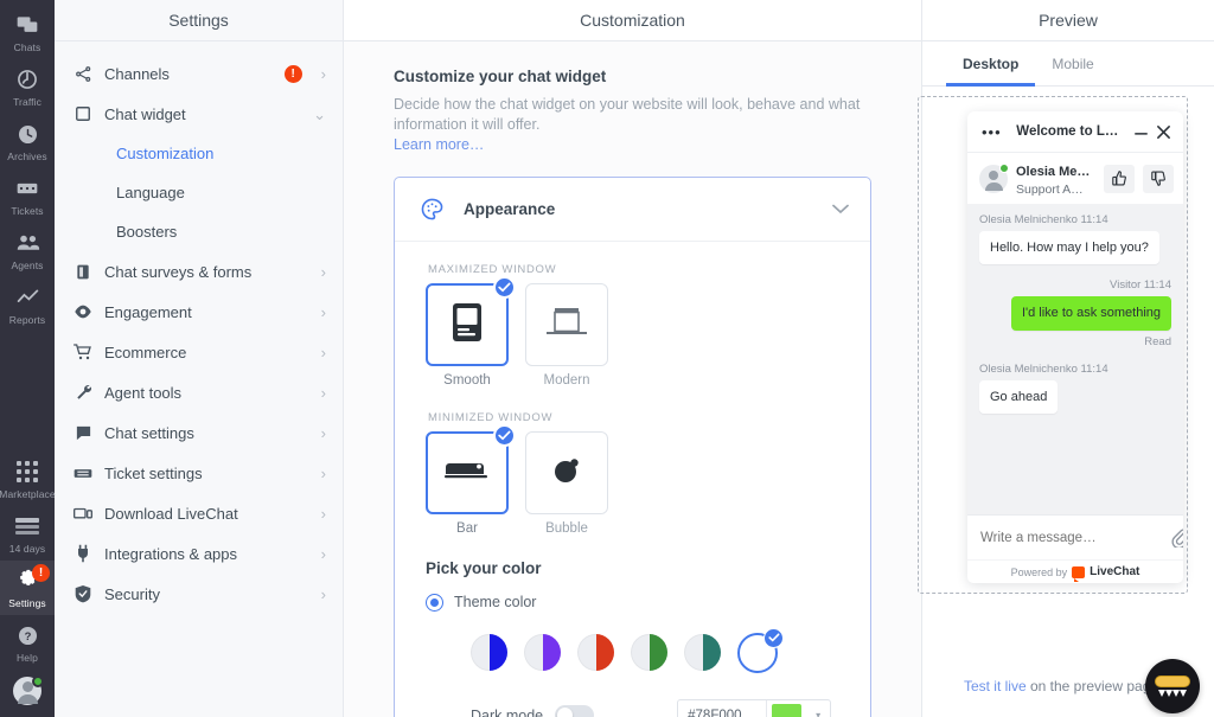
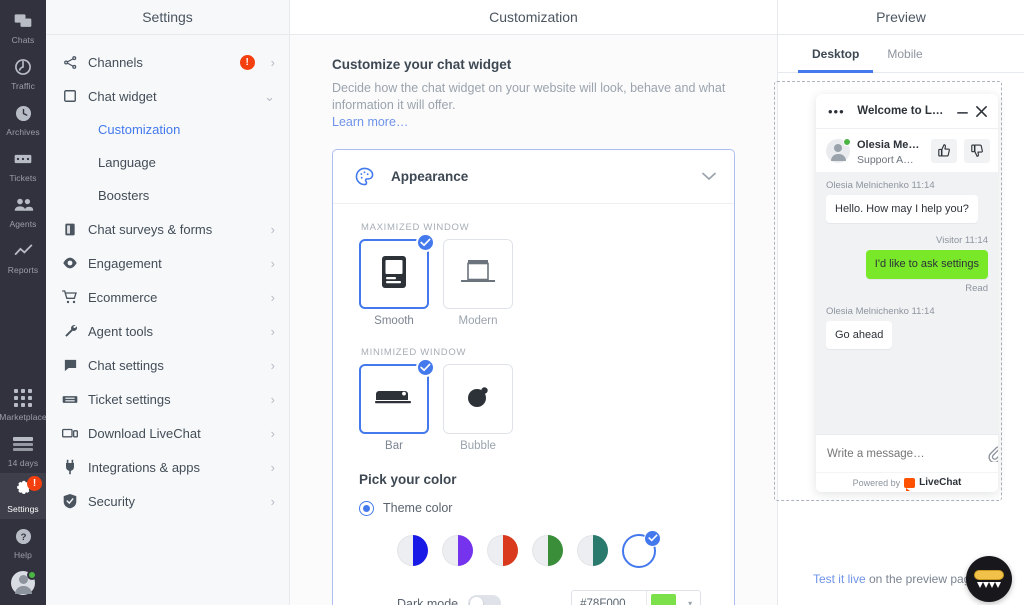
  Chats
  Traffic
  Archives
  Tickets
  Agents
  Reports
  Marketplace
  14 days
  !
  Settings
  ?
  Help
  Settings
  Channels
  !
  ›
  Chat widget
  ⌄
  Customization
  Language
  Boosters
  Chat surveys & forms
  ›
  Engagement
  ›
  Ecommerce
  ›
  Agent tools
  ›
  Chat settings
  ›
  Ticket settings
  ›
  Download LiveChat
  ›
  Integrations & apps
  ›
  Security
  ›
  Customization
  Customize your chat widget
  Decide how the chat widget on your website will look, behave and what information it will offer.
  Learn more…
  Appearance
  MAXIMIZED WINDOW
  Smooth
  Modern
  MINIMIZED WINDOW
  Bar
  Bubble
  Pick your color
  Theme color
  Dark mode
  #78F000
  ▾
  Preview
  Desktop
  Mobile
  •••
  Welcome to L…
  Olesia Me… Support A…
  Olesia Melnichenko 11:14
  Hello. How may I help you?
  Visitor 11:14
- I'd like to ask something
+ I'd like to ask settings
  Read
  Olesia Melnichenko 11:14
  Go ahead
  Write a message…
  Powered by
  LiveChat
  Test it live on the preview pa
